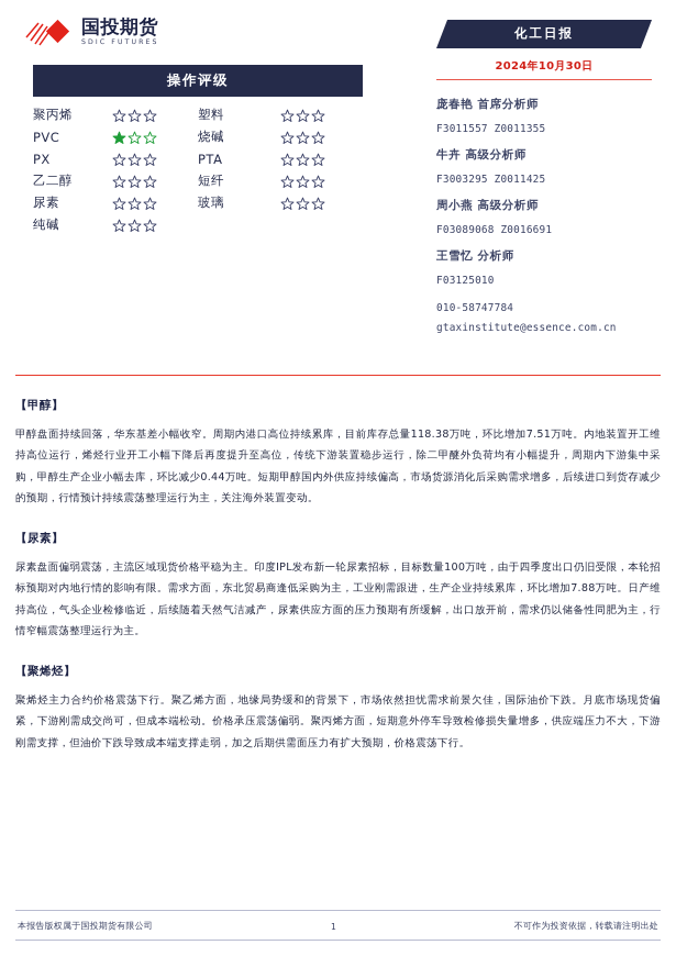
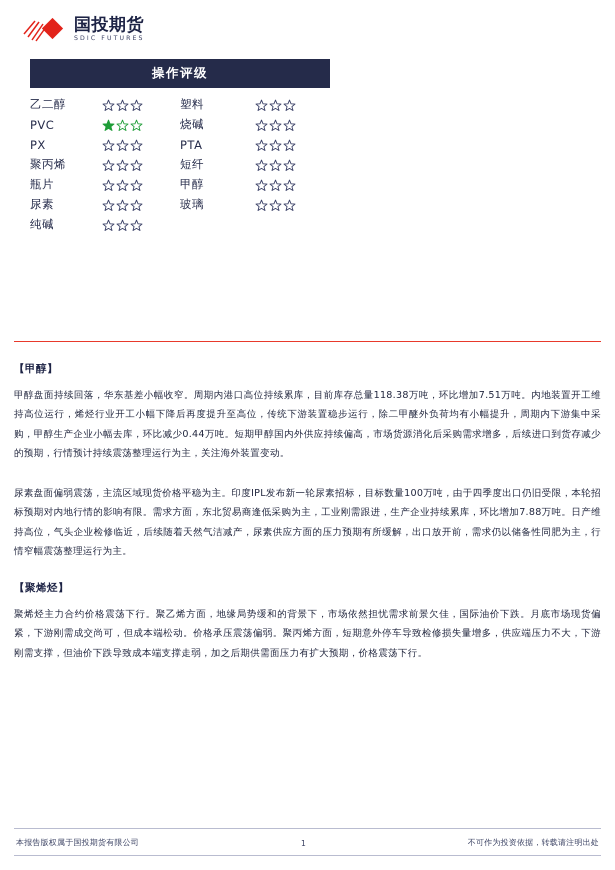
  国投期货
  操作评级
- 聚丙烯
+ 乙二醇
  塑料
  PVC
  烧碱
  PX
  PTA
- 乙二醇
+ 聚丙烯
  短纤
+ 瓶片
+ 甲醇
  尿素
  玻璃
  纯碱
- 化工日报
- 2024年10月30日
- 庞春艳 首席分析师
- F3011557 Z0011355
- 牛卉 高级分析师
- F3003295 Z0011425
- 周小燕 高级分析师
- F03089068 Z0016691
- 王雪忆 分析师
- F03125010
- 010-58747784
- gtaxinstitute@essence.com.cn
  【甲醇】
  甲醇盘面持续回落，华东基差小幅收窄。周期内港口高位持续累库，目前库存总量118.38万吨，环比增加7.51万吨。内地装置开工维持高位运行，烯烃行业开工小幅下降后再度提升至高位，传统下游装置稳步运行，除二甲醚外负荷均有小幅提升，周期内下游集中采购，甲醇生产企业小幅去库，环比减少0.44万吨。短期甲醇国内外供应持续偏高，市场货源消化后采购需求增多，后续进口到货存减少的预期，行情预计持续震荡整理运行为主，关注海外装置变动。
- 【尿素】
  尿素盘面偏弱震荡，主流区域现货价格平稳为主。印度IPL发布新一轮尿素招标，目标数量100万吨，由于四季度出口仍旧受限，本轮招标预期对内地行情的影响有限。需求方面，东北贸易商逢低采购为主，工业刚需跟进，生产企业持续累库，环比增加7.88万吨。日产维持高位，气头企业检修临近，后续随着天然气洁减产，尿素供应方面的压力预期有所缓解，出口放开前，需求仍以储备性同肥为主，行情窄幅震荡整理运行为主。
  【聚烯烃】
  聚烯烃主力合约价格震荡下行。聚乙烯方面，地缘局势缓和的背景下，市场依然担忧需求前景欠佳，国际油价下跌。月底市场现货偏紧，下游刚需成交尚可，但成本端松动。价格承压震荡偏弱。聚丙烯方面，短期意外停车导致检修损失量增多，供应端压力不大，下游刚需支撑，但油价下跌导致成本端支撑走弱，加之后期供需面压力有扩大预期，价格震荡下行。
  本报告版权属于国投期货有限公司
  1
  不可作为投资依据，转载请注明出处
